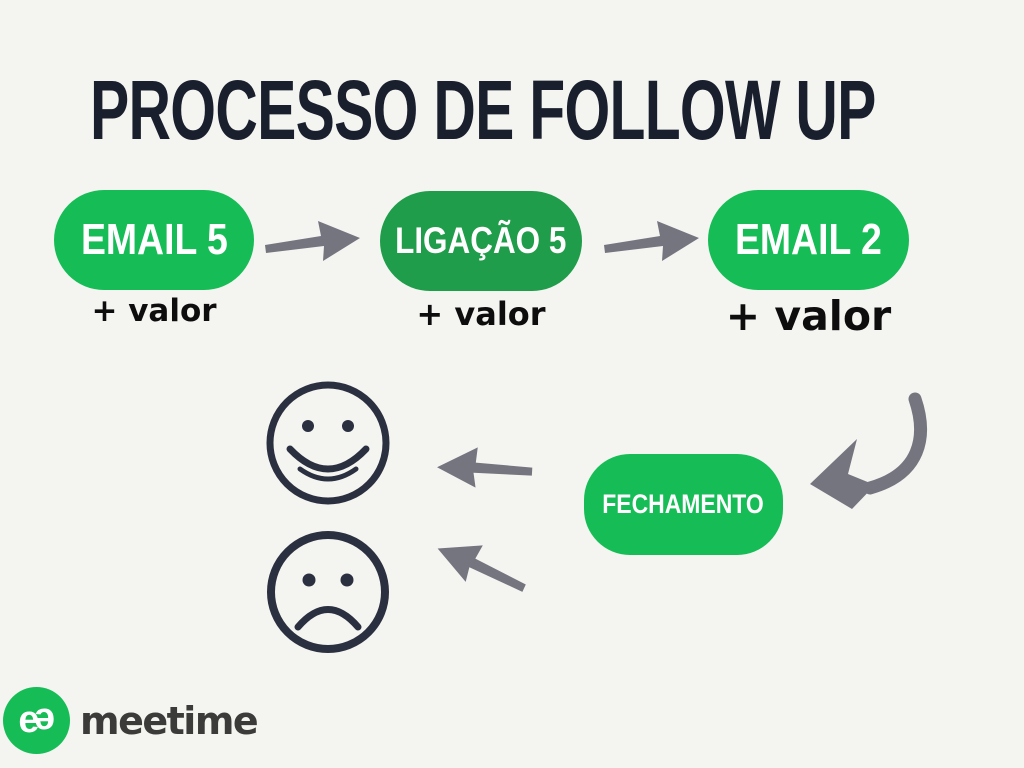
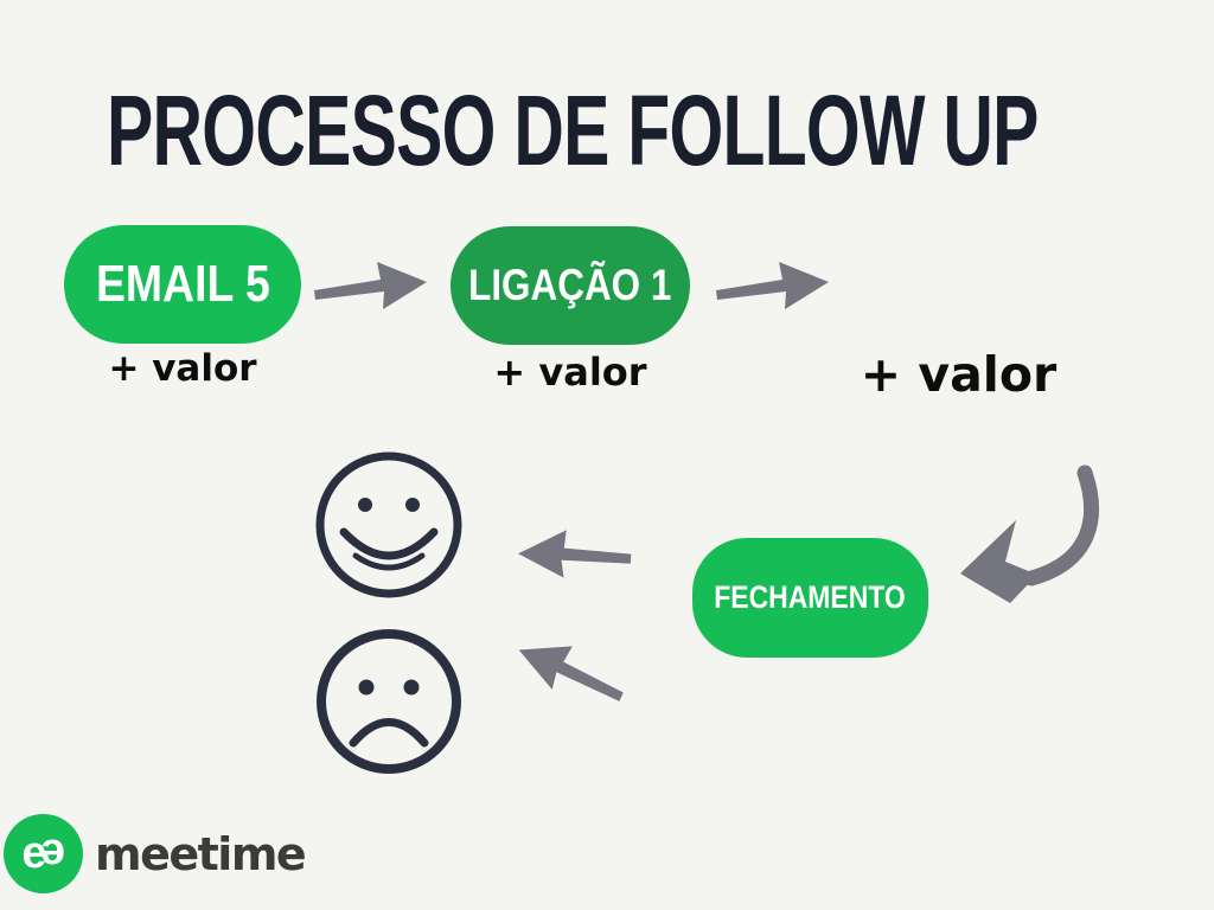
  PROCESSO DE FOLLOW UP
  EMAIL 5
  + valor
- LIGAÇÃO 5
+ LIGAÇÃO 1
  + valor
- EMAIL 2
  + valor
  FECHAMENTO
  e
  meetime
